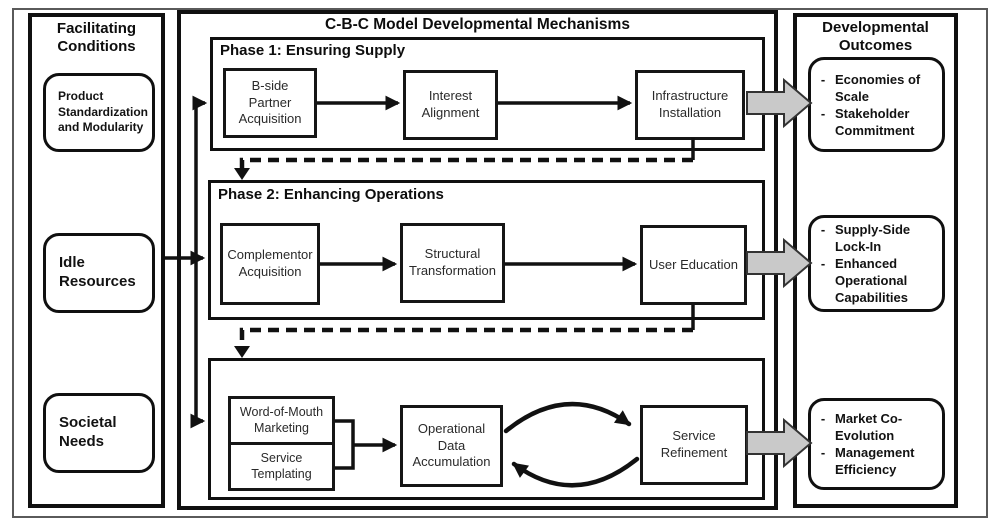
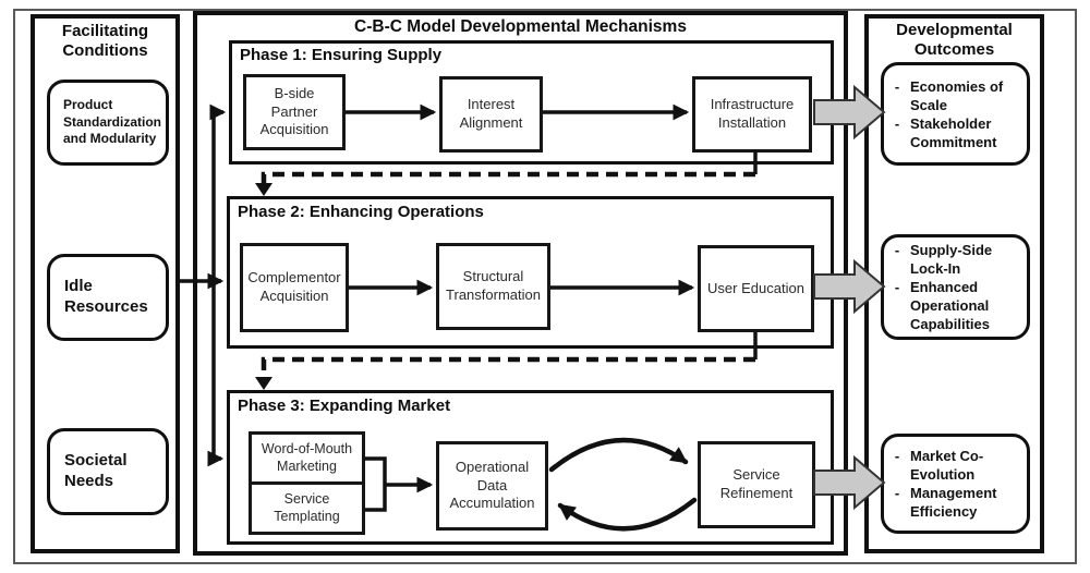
  Facilitating Conditions
  Product Standardization and Modularity
  Idle Resources
  Societal Needs
  C-B-C Model Developmental Mechanisms
  Phase 1: Ensuring Supply
  B-side Partner Acquisition
  Interest Alignment
  Infrastructure Installation
  Phase 2: Enhancing Operations
  Complementor Acquisition
  Structural Transformation
  User Education
+ Phase 3: Expanding Market
  Word-of-Mouth Marketing
  Service Templating
  Operational Data Accumulation
  Service Refinement
  Developmental Outcomes
  -
  Economies of Scale
  -
  Stakeholder Commitment
  -
  Supply-Side Lock-In
  -
  Enhanced Operational Capabilities
  -
  Market Co-Evolution
  -
  Management Efficiency
